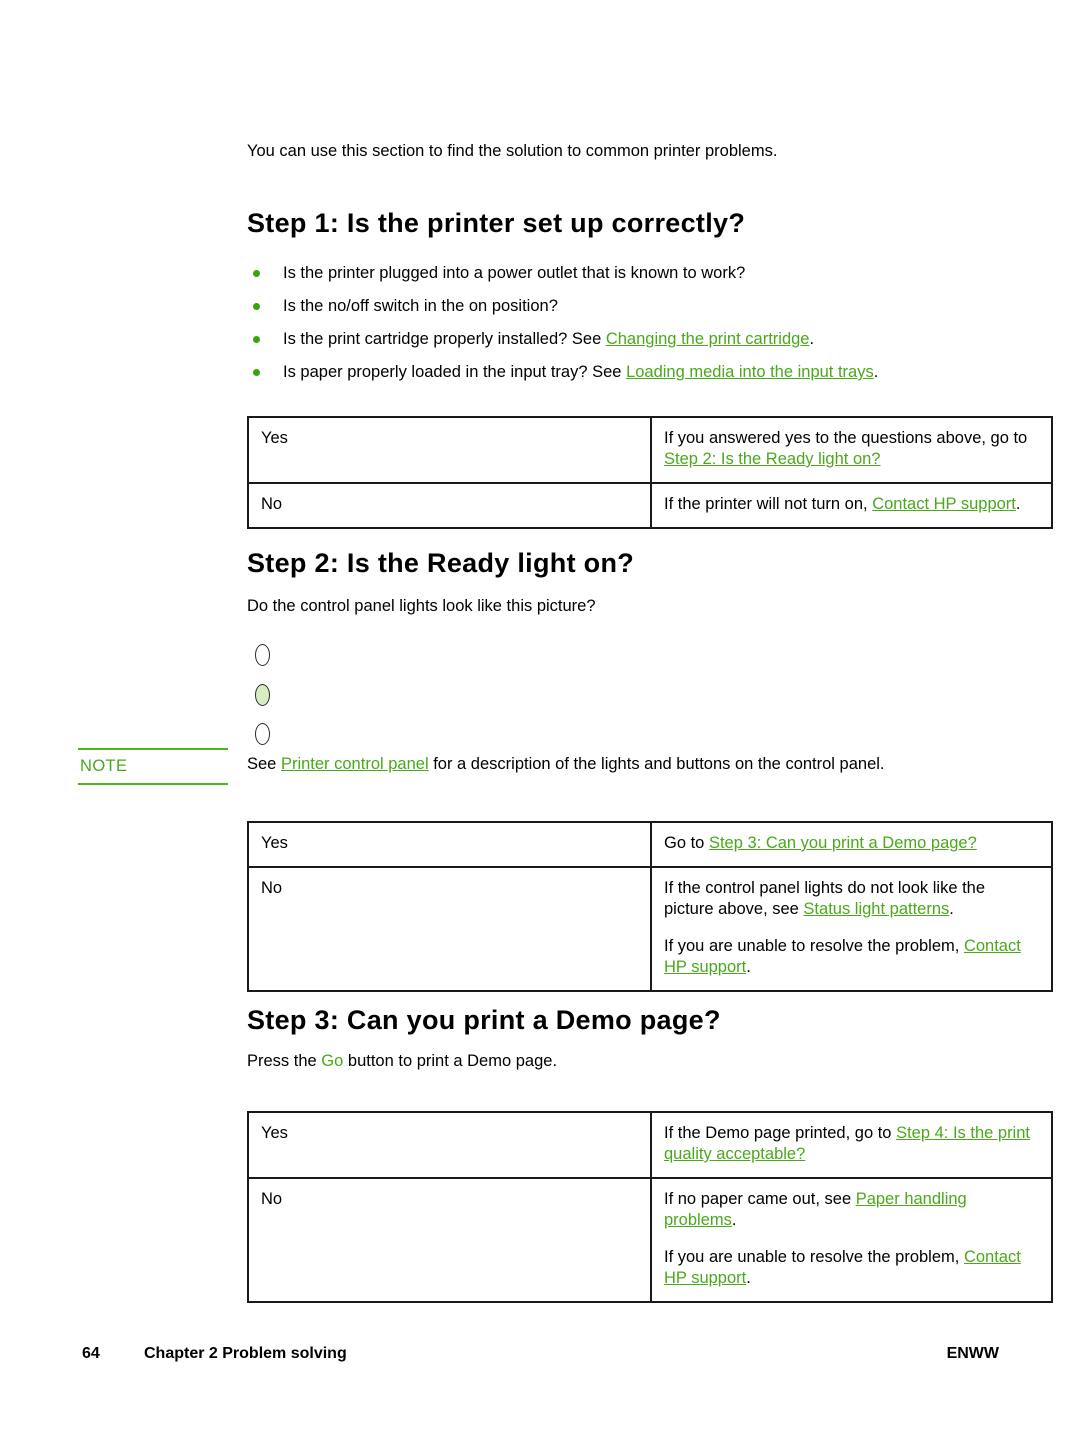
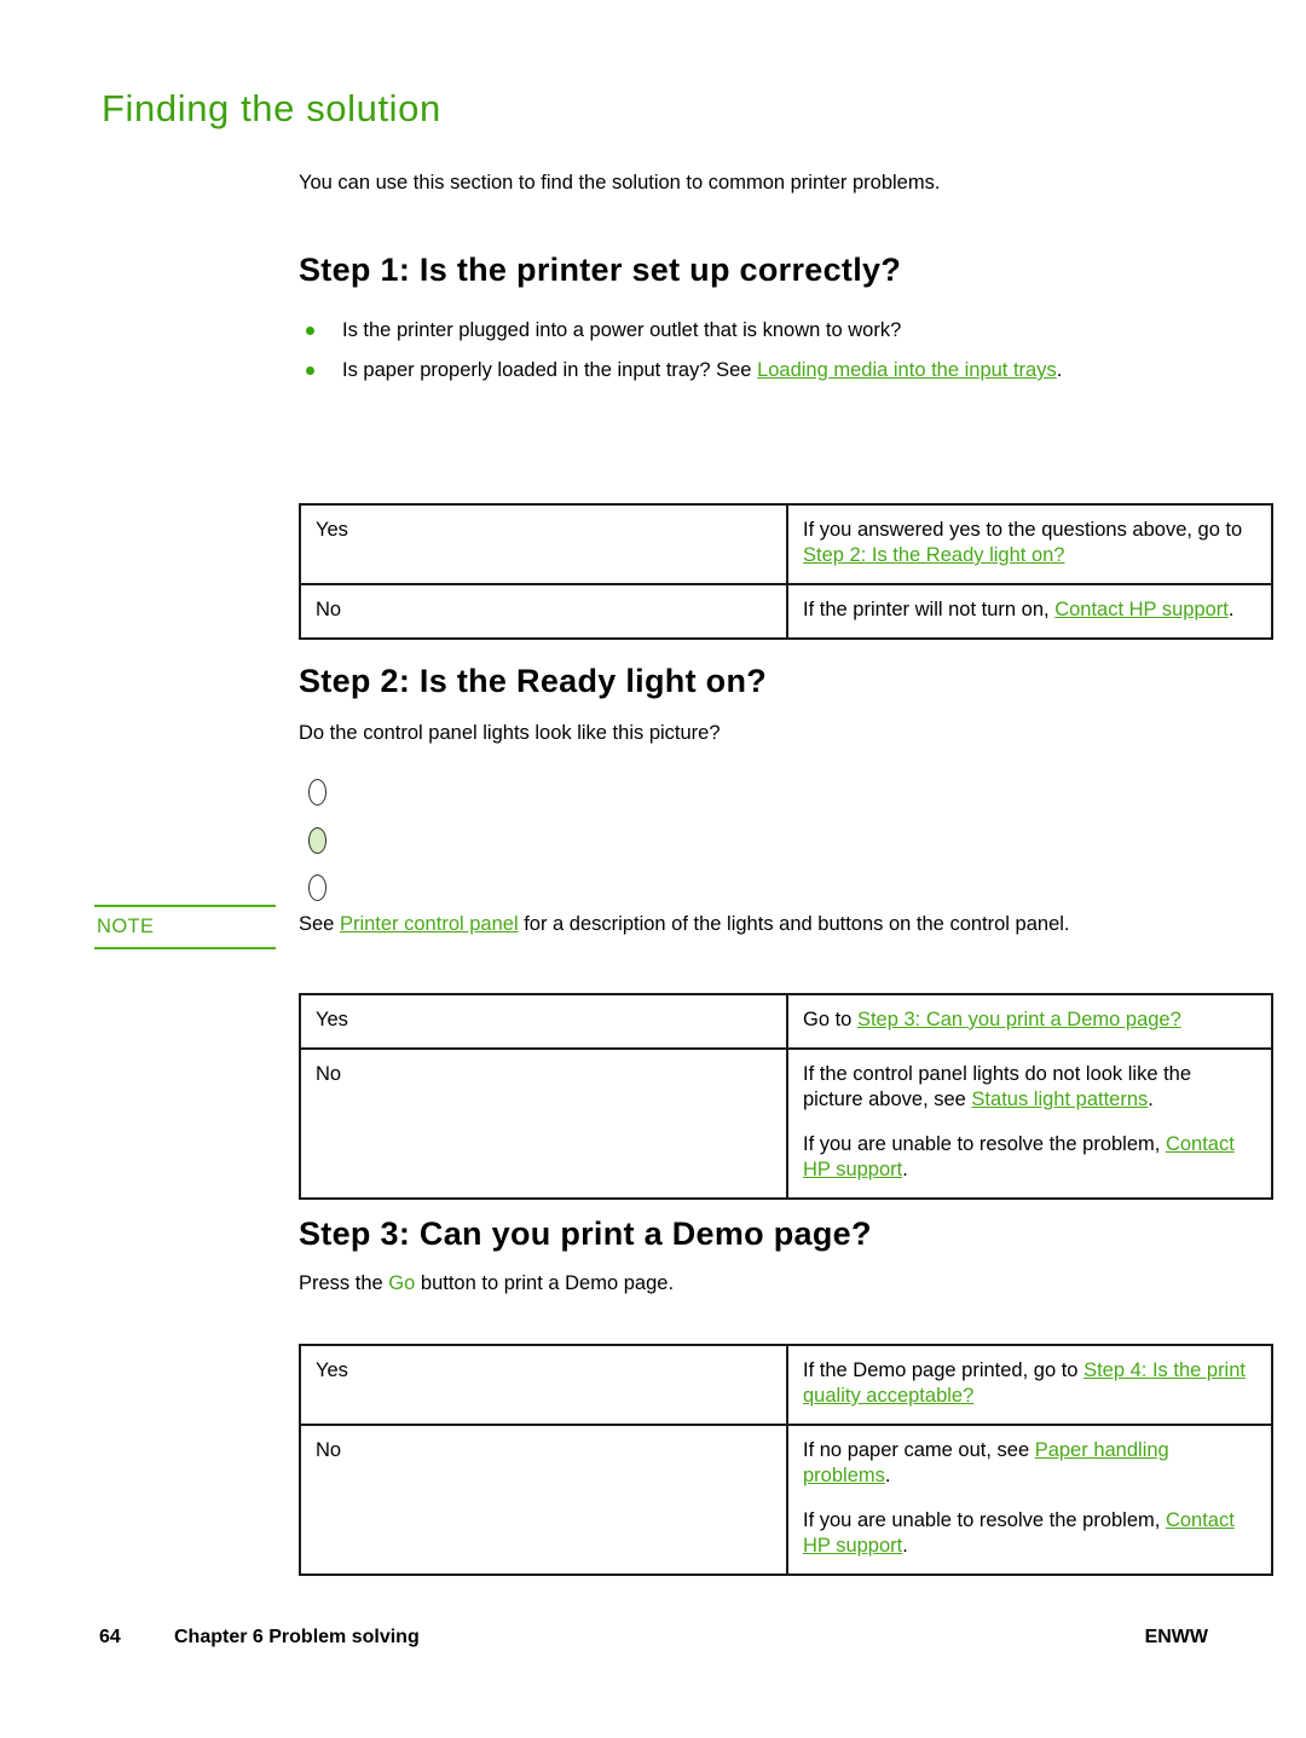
+ Finding the solution
  You can use this section to find the solution to common printer problems.
  Step 1: Is the printer set up correctly?
  Is the printer plugged into a power outlet that is known to work?
- Is the no/off switch in the on position?
- Is the print cartridge properly installed? See Changing the print cartridge.
  Is paper properly loaded in the input tray? See Loading media into the input trays.
  Yes	If you answered yes to the questions above, go to Step 2: Is the Ready light on?
  No	If the printer will not turn on, Contact HP support.
  Step 2: Is the Ready light on?
  Do the control panel lights look like this picture?
  NOTE
  See Printer control panel for a description of the lights and buttons on the control panel.
  Yes	Go to Step 3: Can you print a Demo page?
  No	If the control panel lights do not look like the picture above, see Status light patterns. If you are unable to resolve the problem, Contact HP support.
  Step 3: Can you print a Demo page?
  Press the Go button to print a Demo page.
  Yes	If the Demo page printed, go to Step 4: Is the print quality acceptable?
  No	If no paper came out, see Paper handling problems. If you are unable to resolve the problem, Contact HP support.
  64
- Chapter 2 Problem solving
+ Chapter 6 Problem solving
  ENWW
